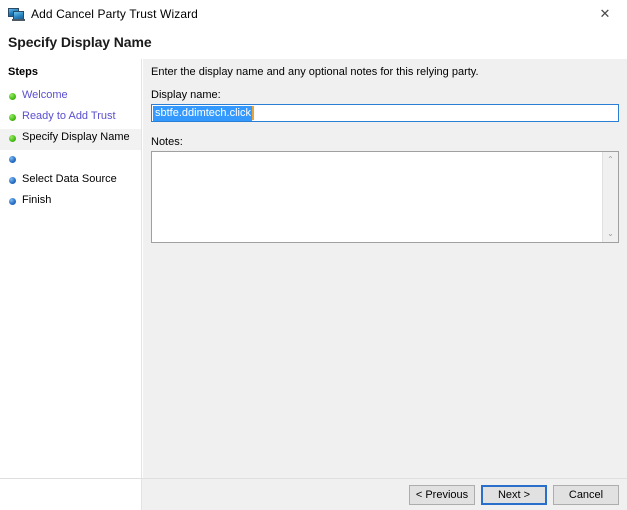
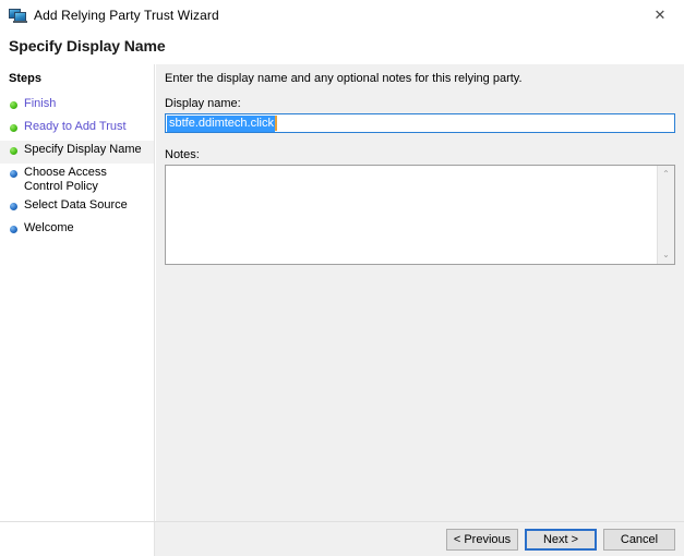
- Add Cancel Party Trust Wizard
+ Add Relying Party Trust Wizard
  ✕
  Specify Display Name
  Steps
- Welcome
+ Finish
  Ready to Add Trust
  Specify Display Name
+ Choose Access Control Policy
  Select Data Source
- Finish
+ Welcome
  Enter the display name and any optional notes for this relying party.
  Display name:
  sbtfe.ddimtech.click
  Notes:
  ⌃
  ⌄
  < Previous
  Next >
  Cancel
